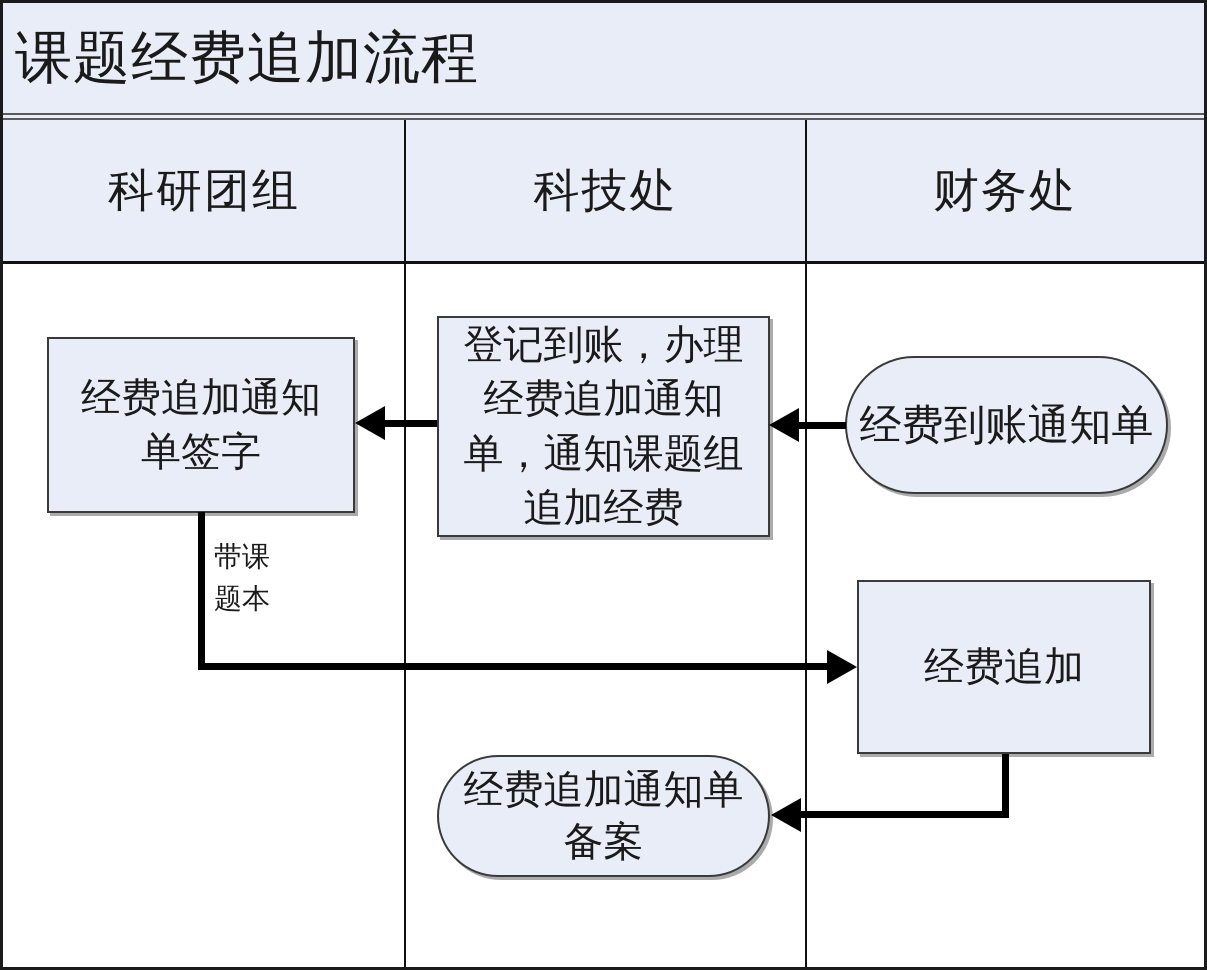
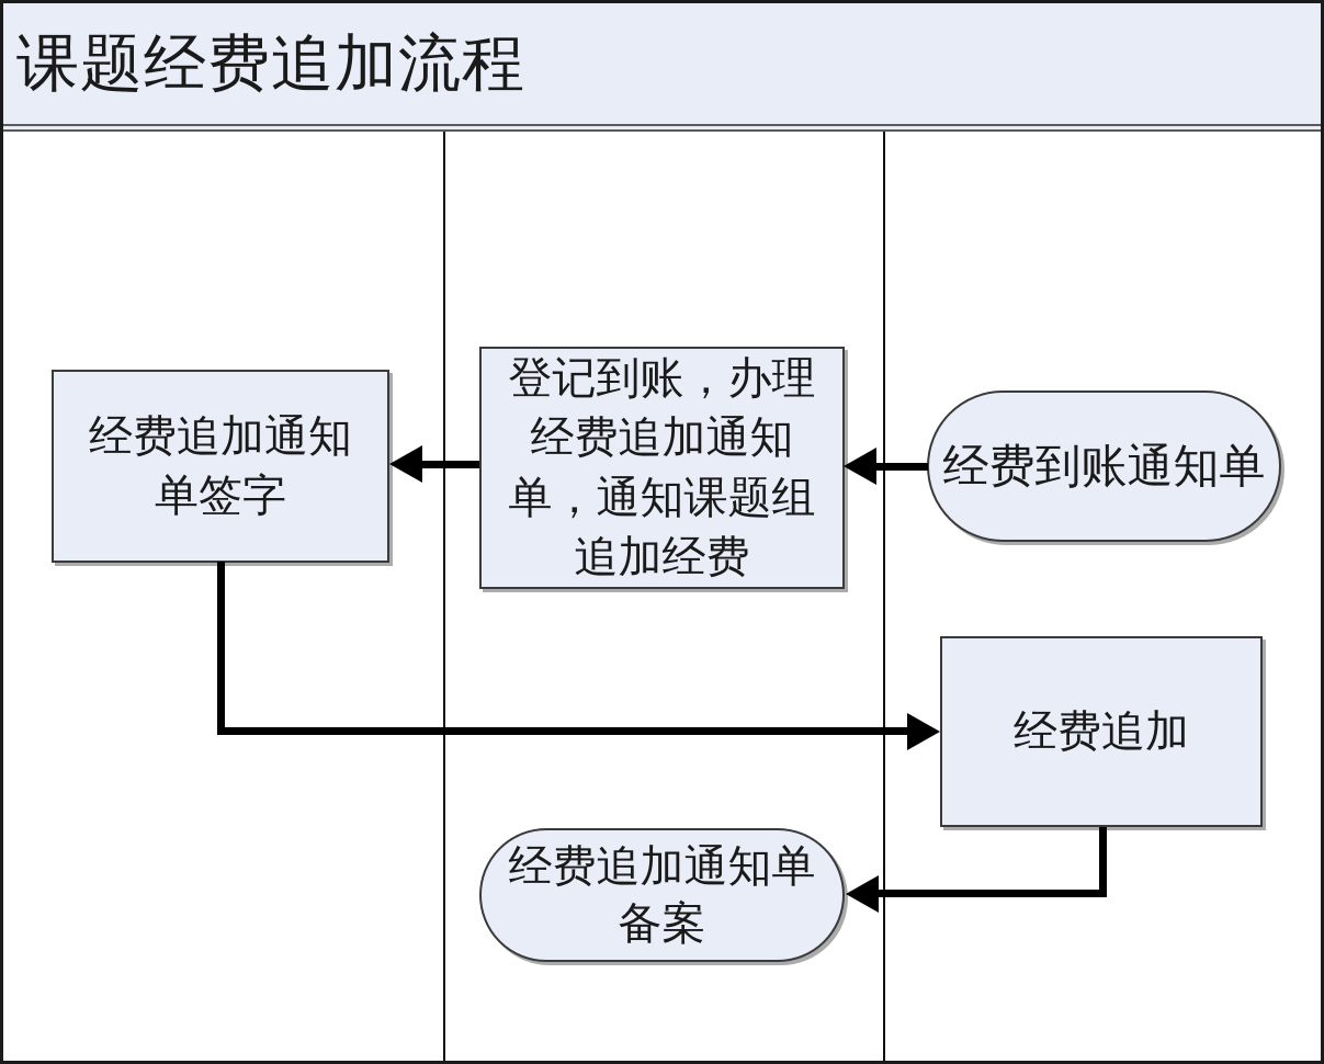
  课题经费追加流程
- 科研团组
- 科技处
- 财务处
- 带课
- 题本
  经费追加通知
  单签字
  登记到账，办理
  经费追加通知
  单，通知课题组
  追加经费
  经费到账通知单
  经费追加
  经费追加通知单
  备案
